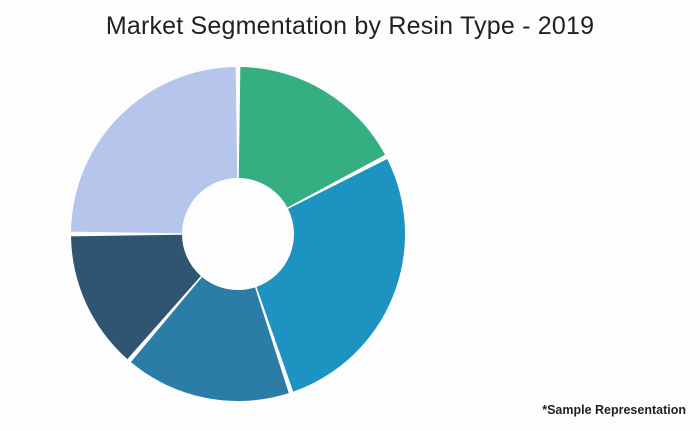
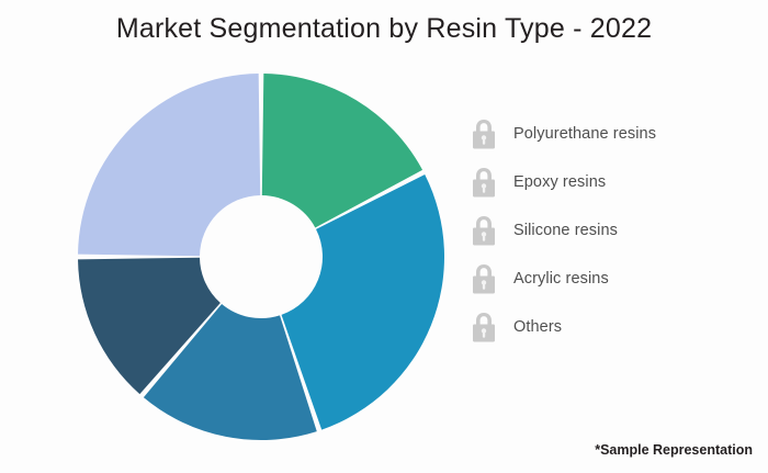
- Market Segmentation by Resin Type - 2019
+ Market Segmentation by Resin Type - 2022
+ Polyurethane resins
+ Epoxy resins
+ Silicone resins
+ Acrylic resins
+ Others
  *Sample Representation
